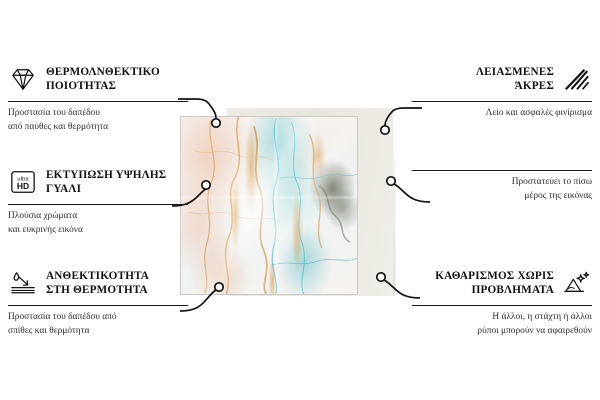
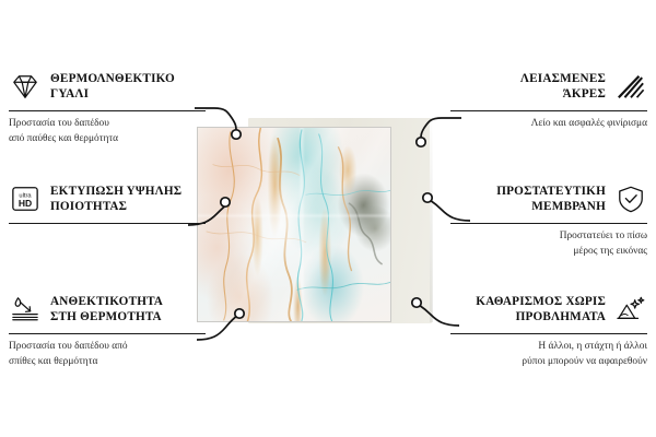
  ΘΕΡΜΟΛΝΘΕΚΤΙΚΟ
- ΠΟΙΟΤΗΤΑΣ
+ ΓΥΑΛΙ
  Προστασία του δαπέδου
  από παύθες και θερμότητα
  HD
  ΕΚΤΥΠΩΣΗ ΥΨΗΛΗΣ
- ΓΥΑΛΙ
+ ΠΟΙΟΤΗΤΑΣ
- Πλούσια χρώματα
- και ευκρινής εικόνα
  ΑΝΘΕΚΤΙΚΟΤΗΤΑ
  ΣΤΗ ΘΕΡΜΟΤΗΤΑ
  Προστασία του δαπέδου από
  σπίθες και θερμότητα
  ΛΕΙΑΣΜΕΝΕΣ
  ΆΚΡΕΣ
  Λείο και ασφαλές φινίρισμα
+ ΠΡΟΣΤΑΤΕΥΤΙΚΗ
+ ΜΕΜΒΡΑΝΗ
  Προστατεύει το πίσω
  μέρος της εικόνας
  ΚΑΘΑΡΙΣΜΟΣ ΧΩΡΙΣ
  ΠΡΟΒΛΗΜΑΤΑ
  Η άλλοι, η στάχτη ή άλλοι
  ρύποι μπορούν να αφαιρεθούν
